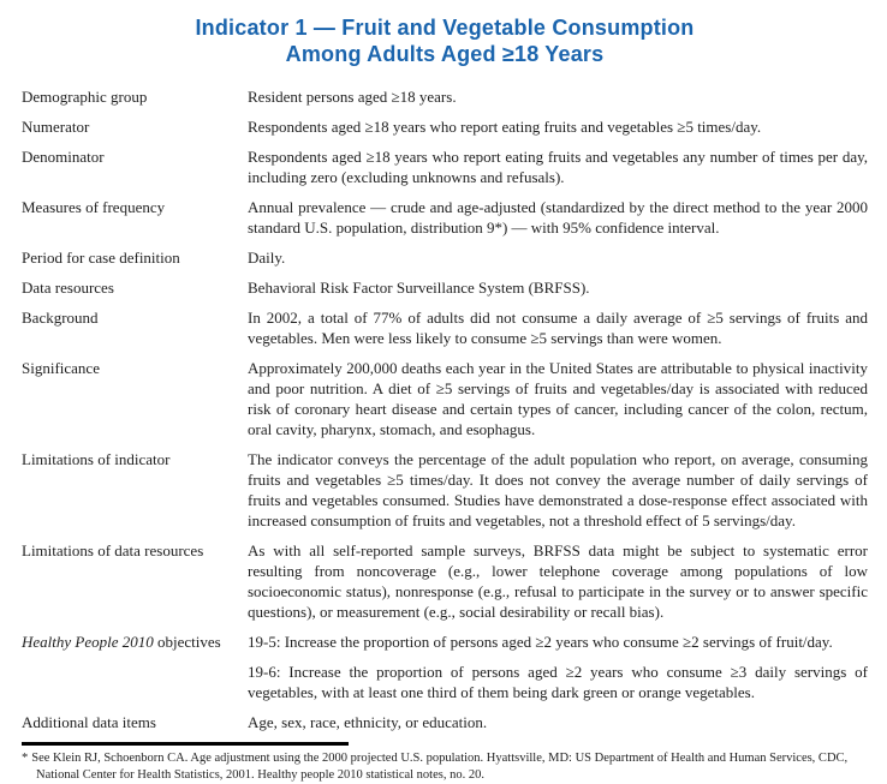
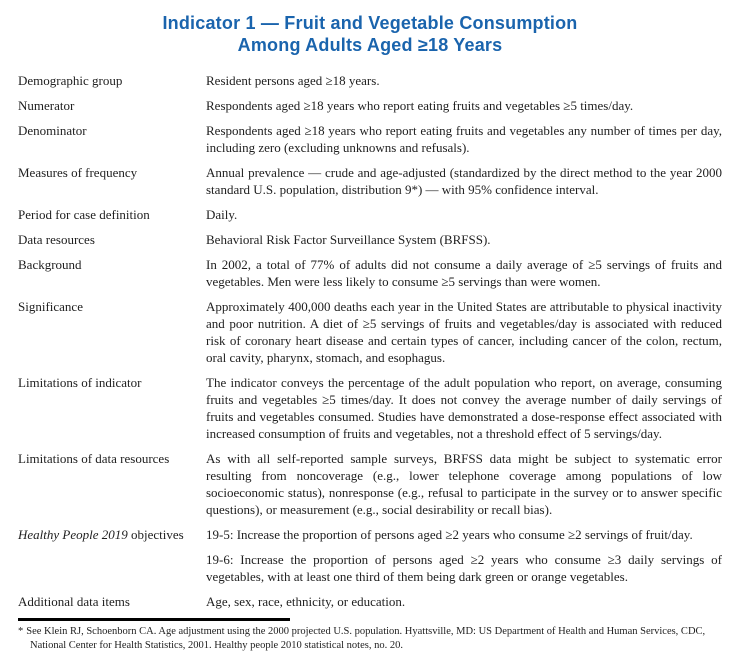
  Indicator 1 — Fruit and Vegetable Consumption
  Among Adults Aged ≥18 Years
  Demographic group
  Resident persons aged ≥18 years.
  Numerator
  Respondents aged ≥18 years who report eating fruits and vegetables ≥5 times/day.
  Denominator
  Respondents aged ≥18 years who report eating fruits and vegetables any number of times per day, including zero (excluding unknowns and refusals).
  Measures of frequency
  Annual prevalence — crude and age-adjusted (standardized by the direct method to the year 2000 standard U.S. population, distribution 9*) — with 95% confidence interval.
  Period for case definition
  Daily.
  Data resources
  Behavioral Risk Factor Surveillance System (BRFSS).
  Background
  In 2002, a total of 77% of adults did not consume a daily average of ≥5 servings of fruits and vegetables. Men were less likely to consume ≥5 servings than were women.
  Significance
- Approximately 200,000 deaths each year in the United States are attributable to physical inactivity and poor nutrition. A diet of ≥5 servings of fruits and vegetables/day is associated with reduced risk of coronary heart disease and certain types of cancer, including cancer of the colon, rectum, oral cavity, pharynx, stomach, and esophagus.
+ Approximately 400,000 deaths each year in the United States are attributable to physical inactivity and poor nutrition. A diet of ≥5 servings of fruits and vegetables/day is associated with reduced risk of coronary heart disease and certain types of cancer, including cancer of the colon, rectum, oral cavity, pharynx, stomach, and esophagus.
  Limitations of indicator
  The indicator conveys the percentage of the adult population who report, on average, consuming fruits and vegetables ≥5 times/day. It does not convey the average number of daily servings of fruits and vegetables consumed. Studies have demonstrated a dose-response effect associated with increased consumption of fruits and vegetables, not a threshold effect of 5 servings/day.
  Limitations of data resources
  As with all self-reported sample surveys, BRFSS data might be subject to systematic error resulting from noncoverage (e.g., lower telephone coverage among populations of low socioeconomic status), nonresponse (e.g., refusal to participate in the survey or to answer specific questions), or measurement (e.g., social desirability or recall bias).
- Healthy People 2010 objectives
+ Healthy People 2019 objectives
  19-5: Increase the proportion of persons aged ≥2 years who consume ≥2 servings of fruit/day.
  19-6: Increase the proportion of persons aged ≥2 years who consume ≥3 daily servings of vegetables, with at least one third of them being dark green or orange vegetables.
  Additional data items
  Age, sex, race, ethnicity, or education.
  * See Klein RJ, Schoenborn CA. Age adjustment using the 2000 projected U.S. population. Hyattsville, MD: US Department of Health and Human Services, CDC, National Center for Health Statistics, 2001. Healthy people 2010 statistical notes, no. 20.
